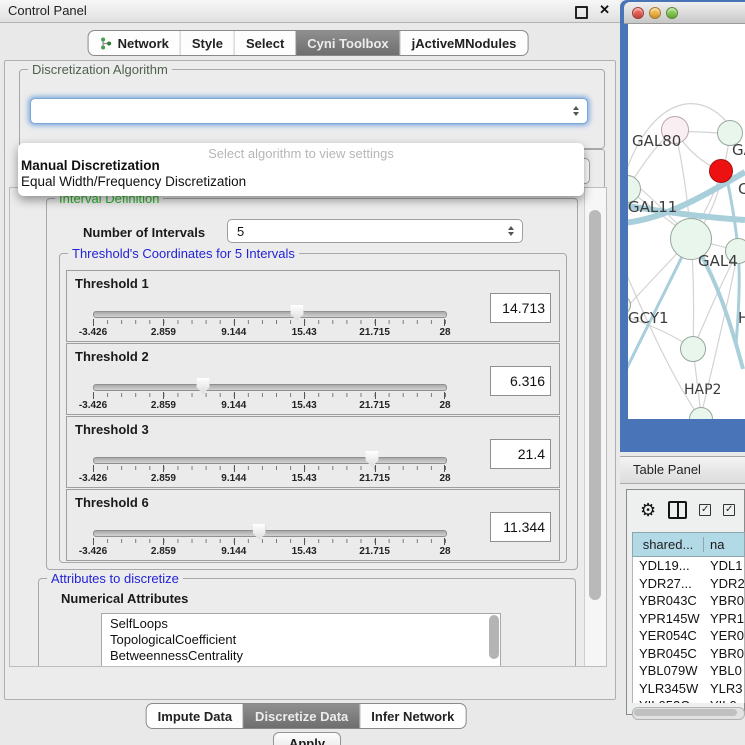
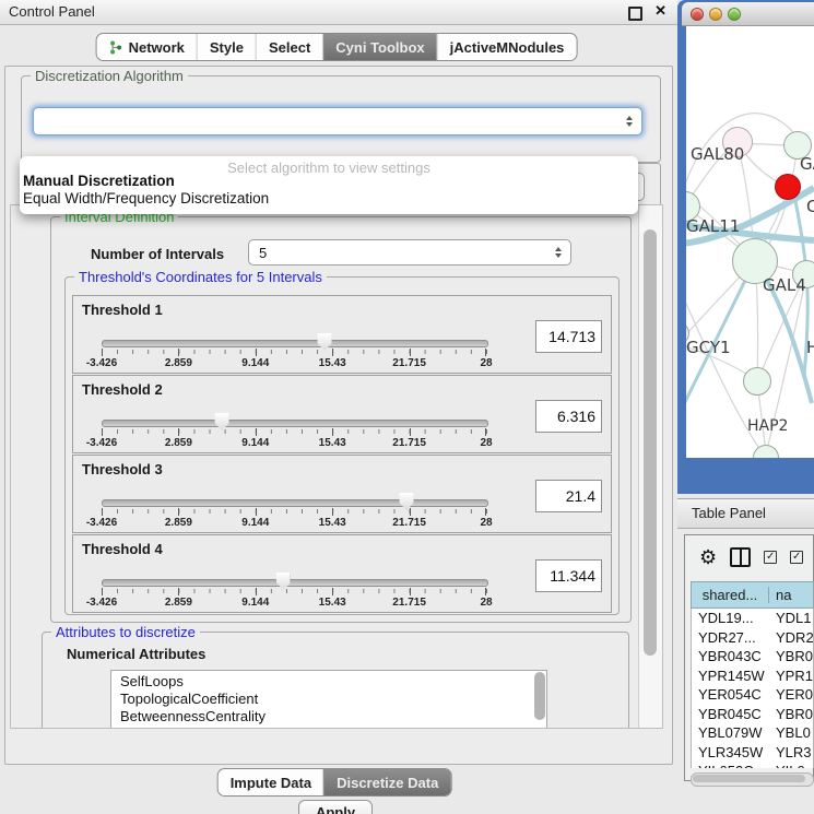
  Control Panel
  ✕
  Network
  Style
  Select
  Cyni Toolbox
  jActiveMNodules
  Discretization Algorithm
  Select algorithm to view settings
  Manual Discretization
  Equal Width/Frequency Discretization
  Interval Definition
  Number of Intervals
  5
  Threshold's Coordinates for 5 Intervals
  Threshold 1
  -3.426
  2.859
  9.144
  15.43
  21.715
  28
  14.713
  Threshold 2
  -3.426
  2.859
  9.144
  15.43
  21.715
  28
  6.316
  Threshold 3
  -3.426
  2.859
  9.144
  15.43
  21.715
  28
  21.4
- Threshold 6
+ Threshold 4
  -3.426
  2.859
  9.144
  15.43
  21.715
  28
  11.344
  Attributes to discretize
  Numerical Attributes
  SelfLoops
  TopologicalCoefficient
  BetweennessCentrality
  Apply
  Impute Data
  Discretize Data
- Infer Network
  GAL80
  C
  GAL11
  GAL4
  GCY1
  H
  HAP2
  Table Panel
  ⚙
  ✓
  ✓
  shared...
  na
  YDL19...
  YDL1
  YDR27...
  YDR2
  YBR043C
  YBR0
  YPR145W
  YPR1
  YER054C
  YER0
  YBR045C
  YBR0
  YBL079W
  YBL0
  YLR345W
  YLR3
